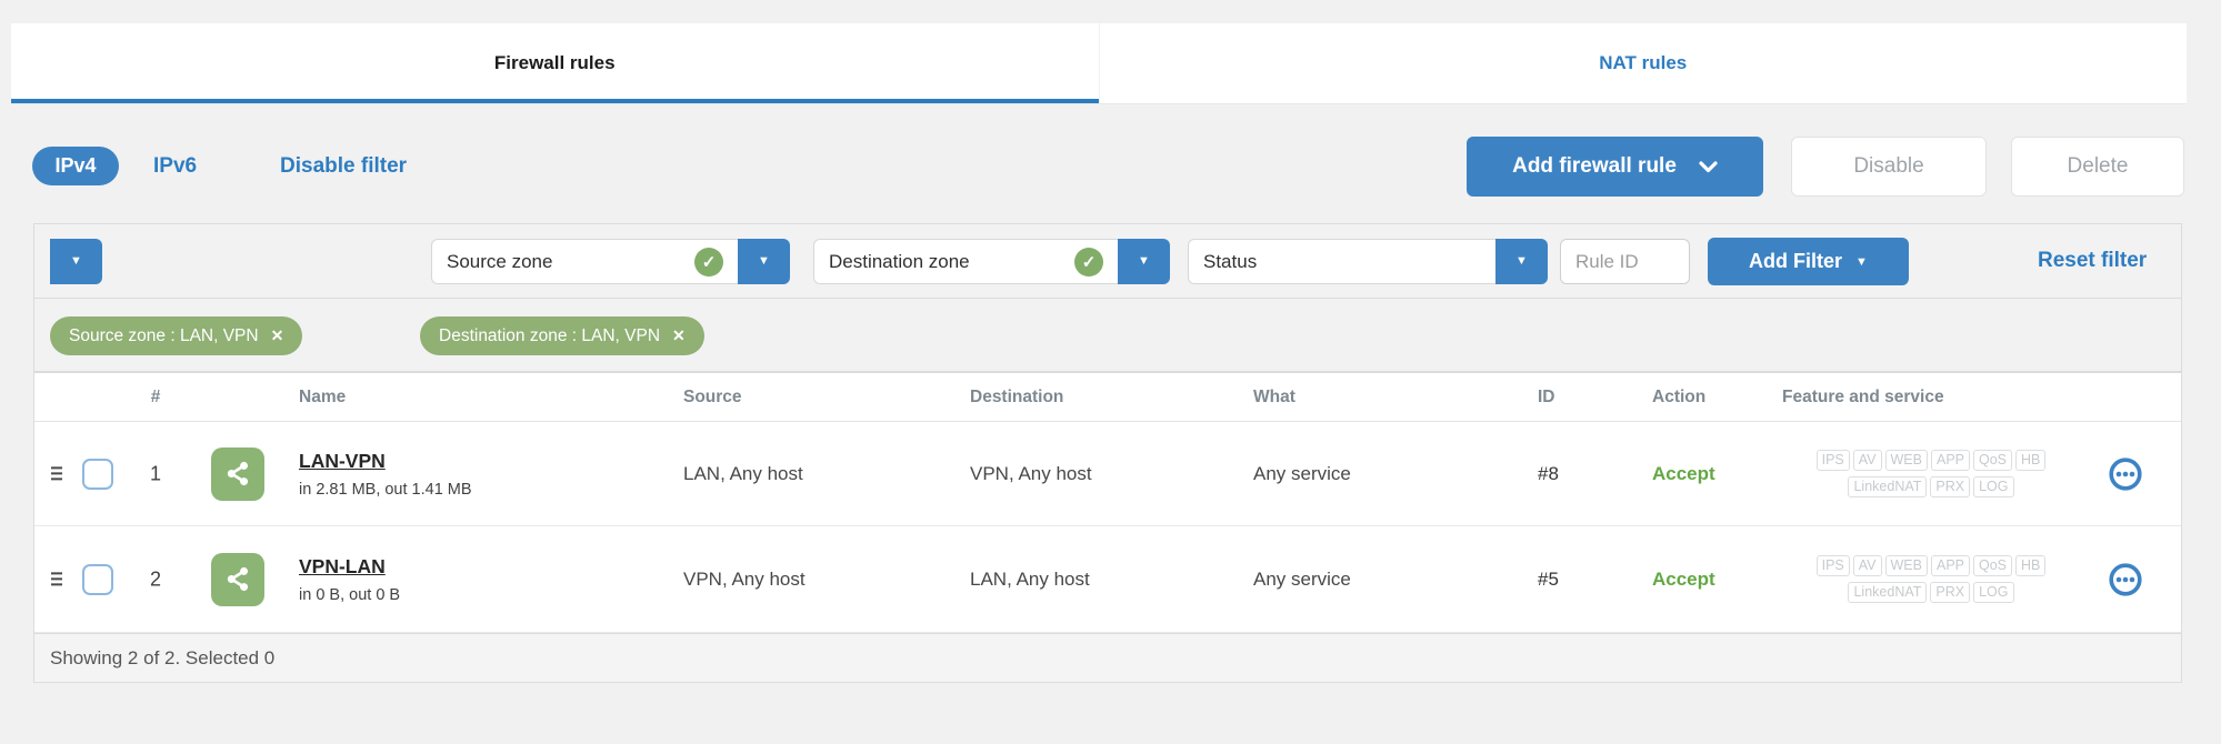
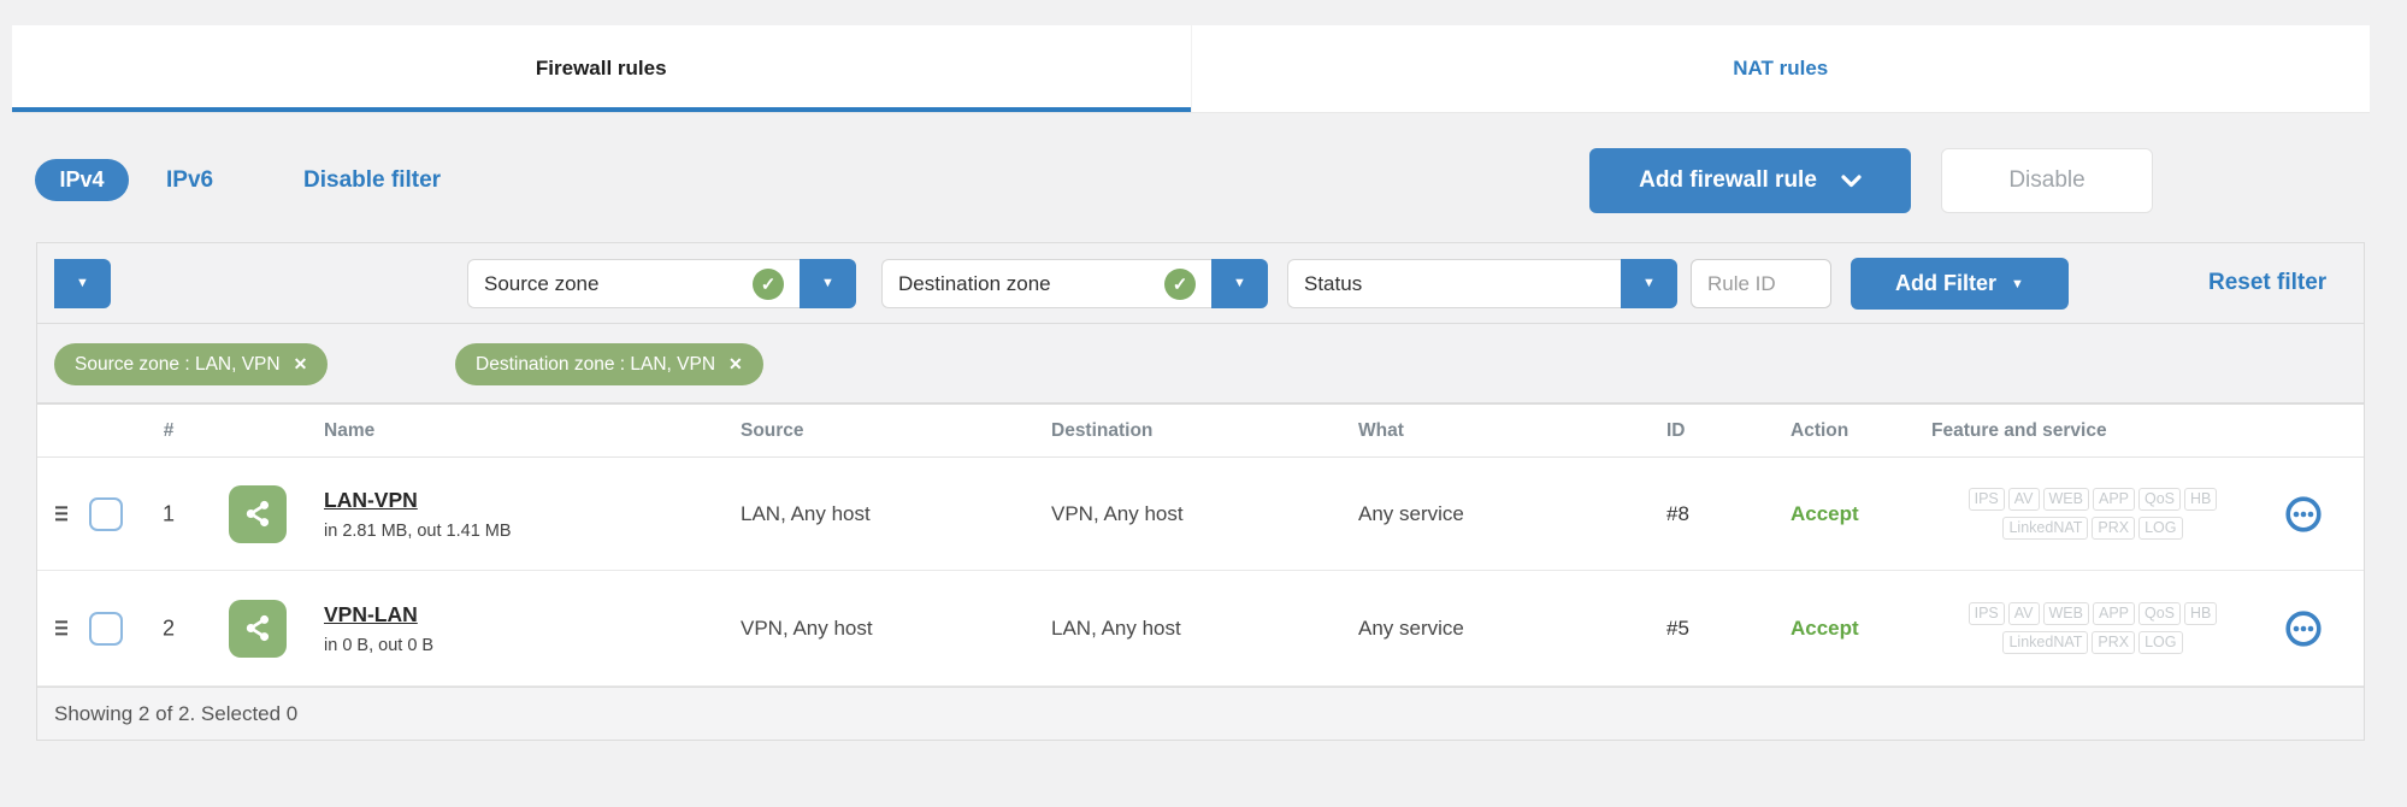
  Firewall rules
  NAT rules
  IPv4
  IPv6
  Disable filter
  Add firewall rule
  Disable
- Delete
  ▼
  Source zone
  ✓
  ▼
  Destination zone
  ✓
  ▼
  Status
  ▼
  Rule ID
  Add Filter
  ▼
  Reset filter
  Source zone : LAN, VPN
  ✕
  Destination zone : LAN, VPN
  ✕
  #
  Name
  Source
  Destination
  What
  ID
  Action
  Feature and service
  1
  LAN-VPN
  in 2.81 MB, out 1.41 MB
  LAN, Any host
  VPN, Any host
  Any service
  #8
  Accept
  IPS AV WEB APP QoS HB
  LinkedNAT PRX LOG
  2
  VPN-LAN
  in 0 B, out 0 B
  VPN, Any host
  LAN, Any host
  Any service
  #5
  Accept
  IPS AV WEB APP QoS HB
  LinkedNAT PRX LOG
  Showing 2 of 2. Selected 0
